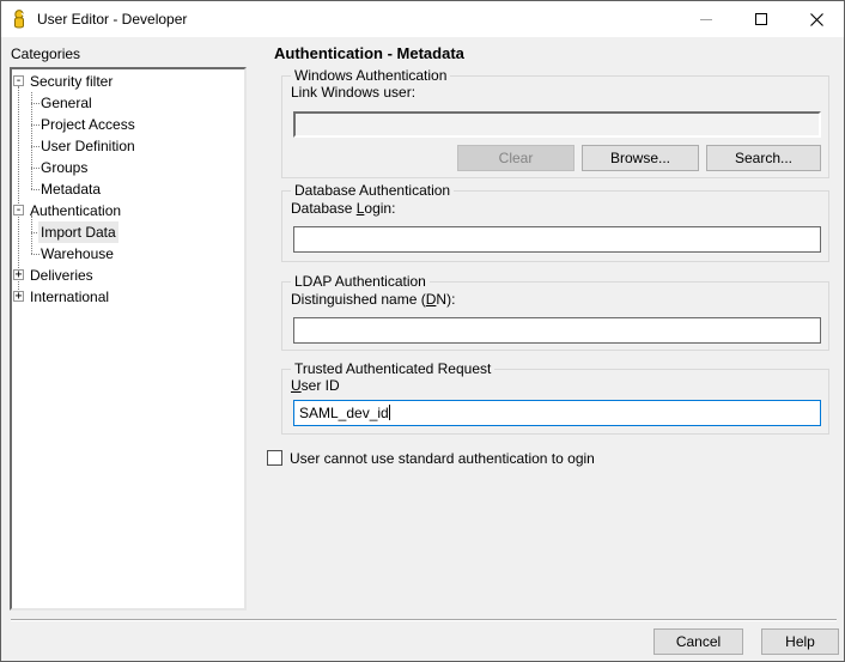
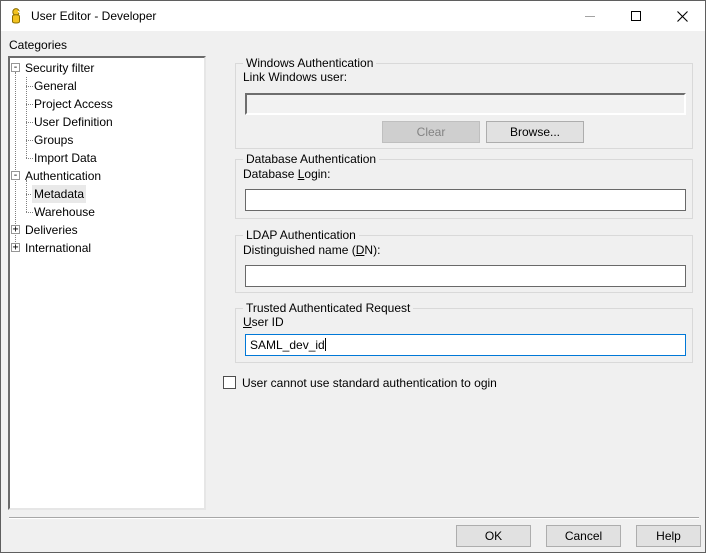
  User Editor - Developer
  Categories
  -
  Security filter
  General
  Project Access
  User Definition
  Groups
- Metadata
+ Import Data
  -
  Authentication
- Import Data
+ Metadata
  Warehouse
  +
  Deliveries
  +
  International
- Authentication - Metadata
  Windows Authentication
  Link Windows user:
  Clear
  Browse...
- Search...
  Database Authentication
  Database Login:
  LDAP Authentication
  Distinguished name (DN):
  Trusted Authenticated Request
  User ID
  SAML_dev_id
  User cannot use standard authentication to ogin
+ OK
  Cancel
  Help
